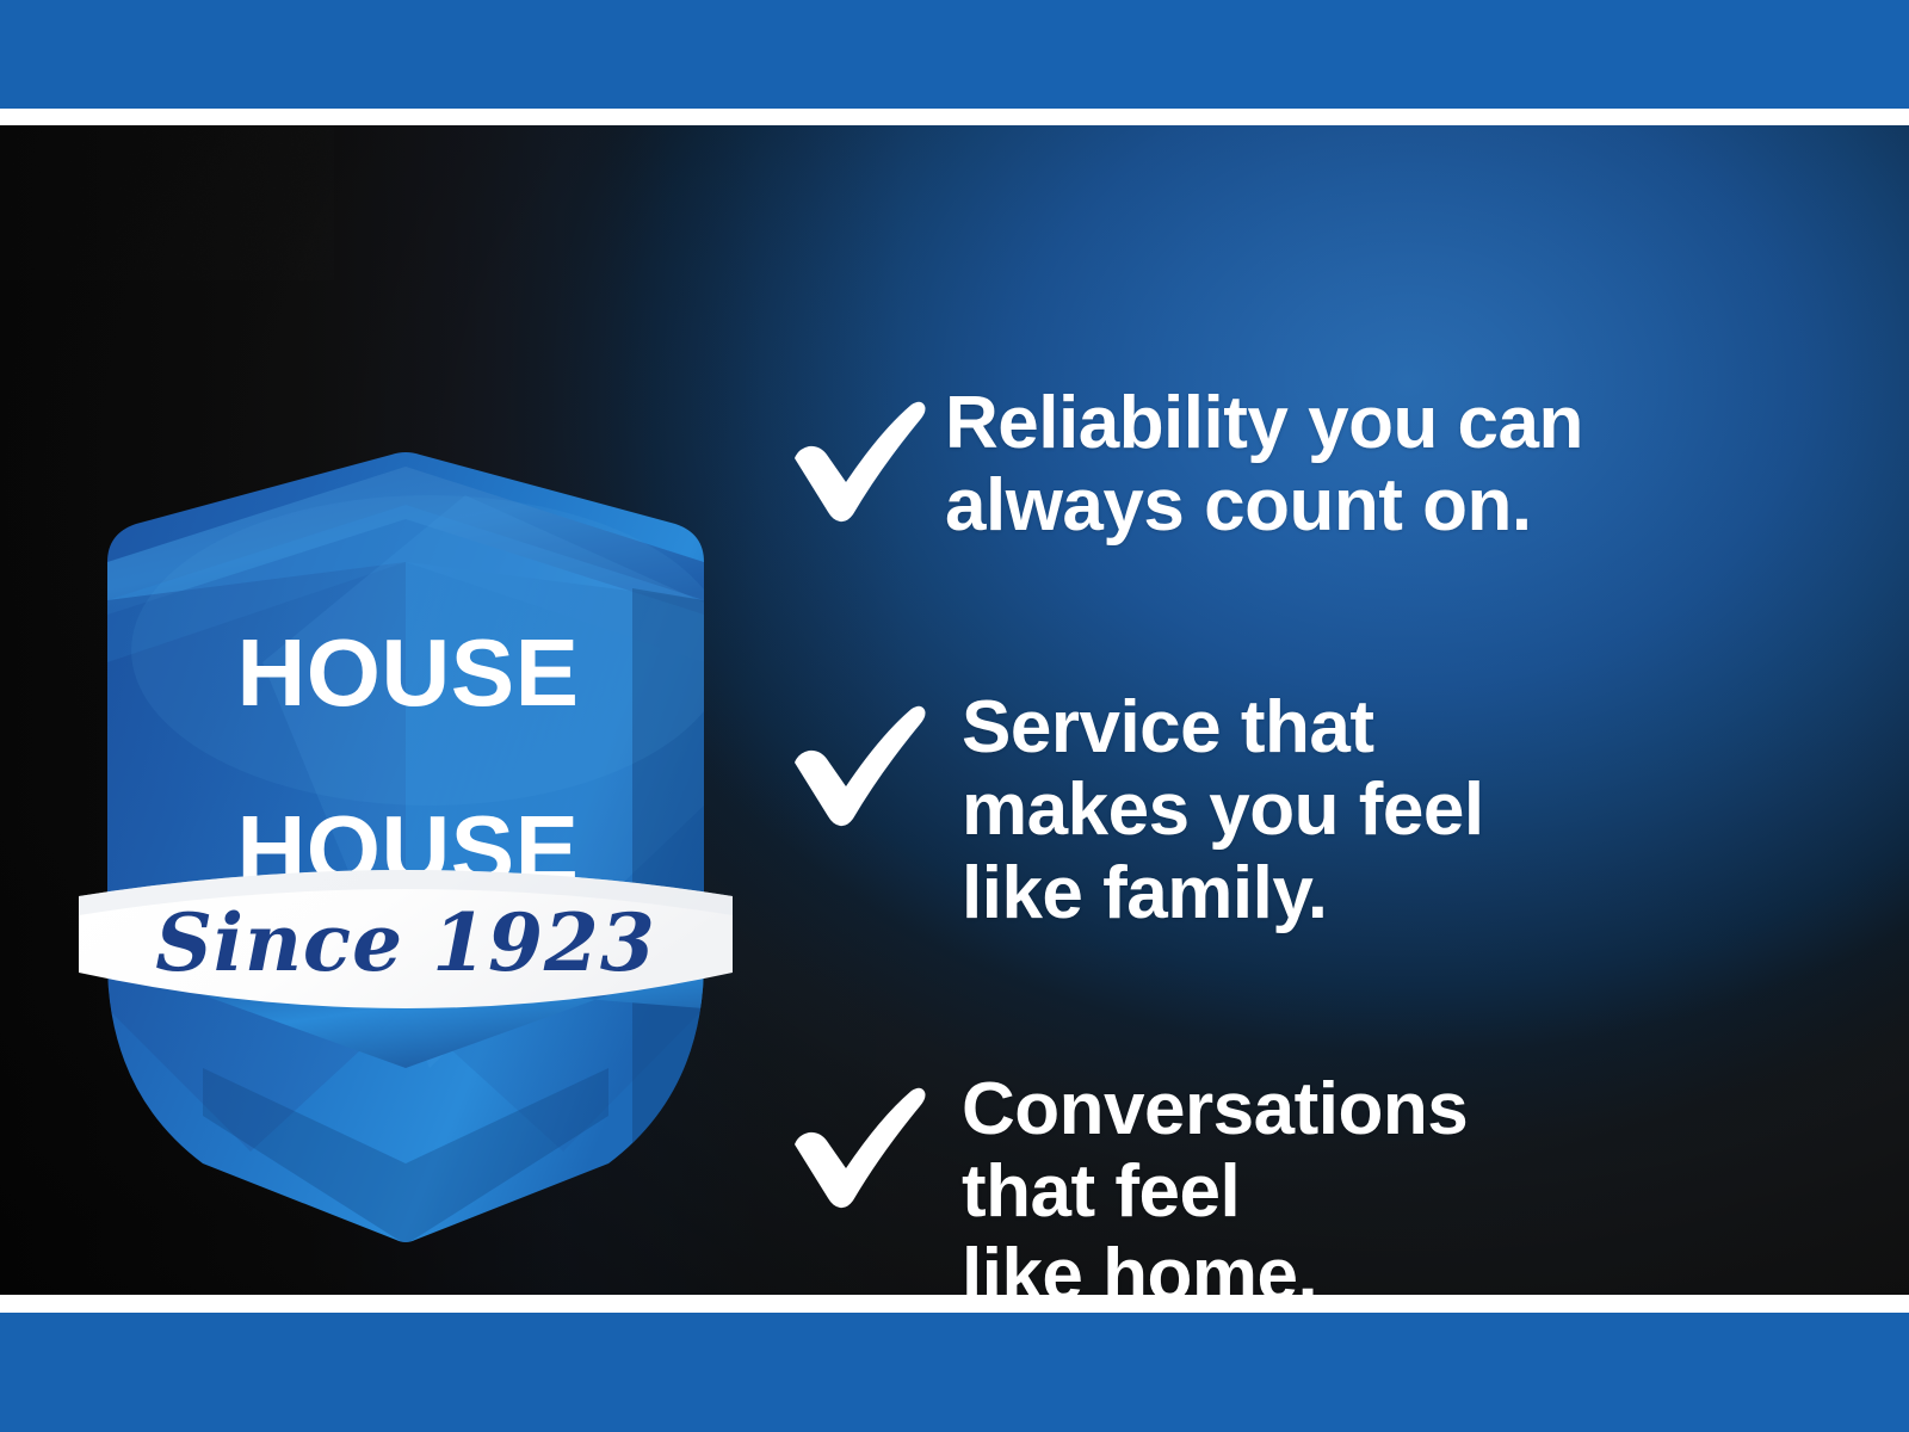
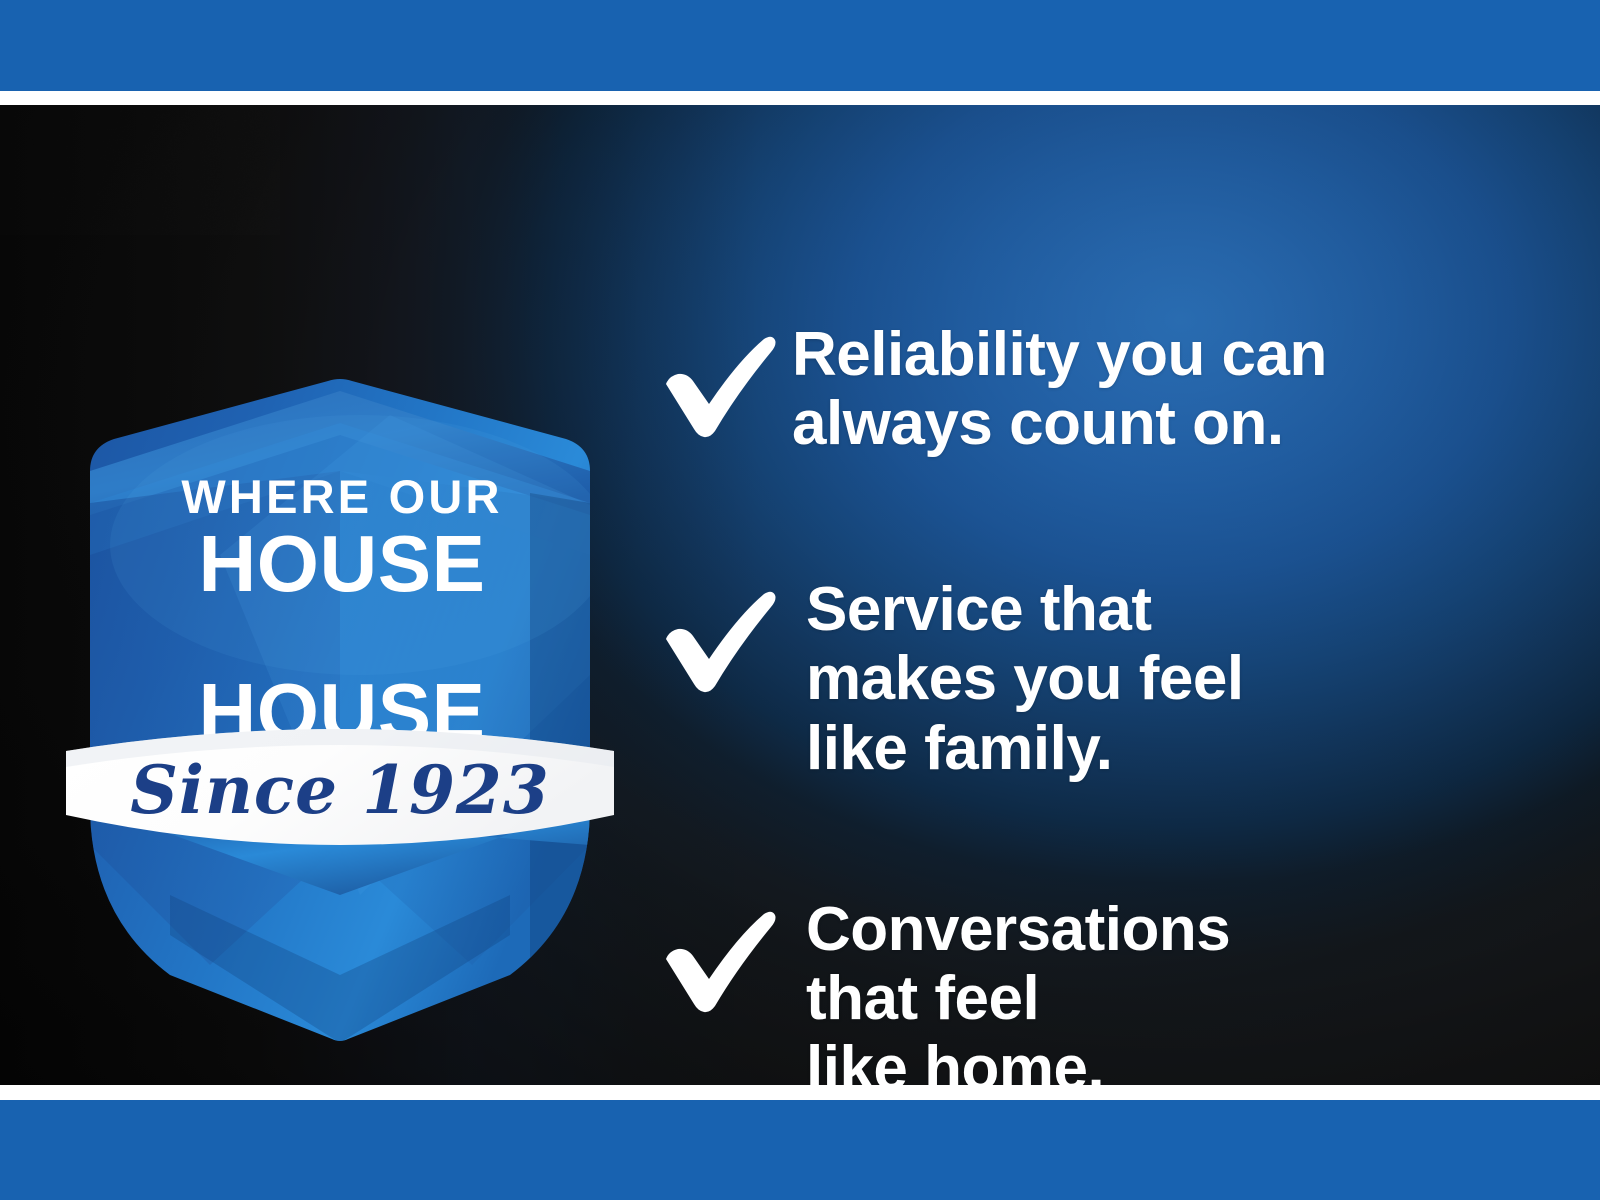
+ WHERE OUR
  HOUSE
  HOUSE
  Since 1923
  Reliability you can
  always count on.
  Service that
  makes you feel
  like family.
  Conversations
  that feel
  like home.
